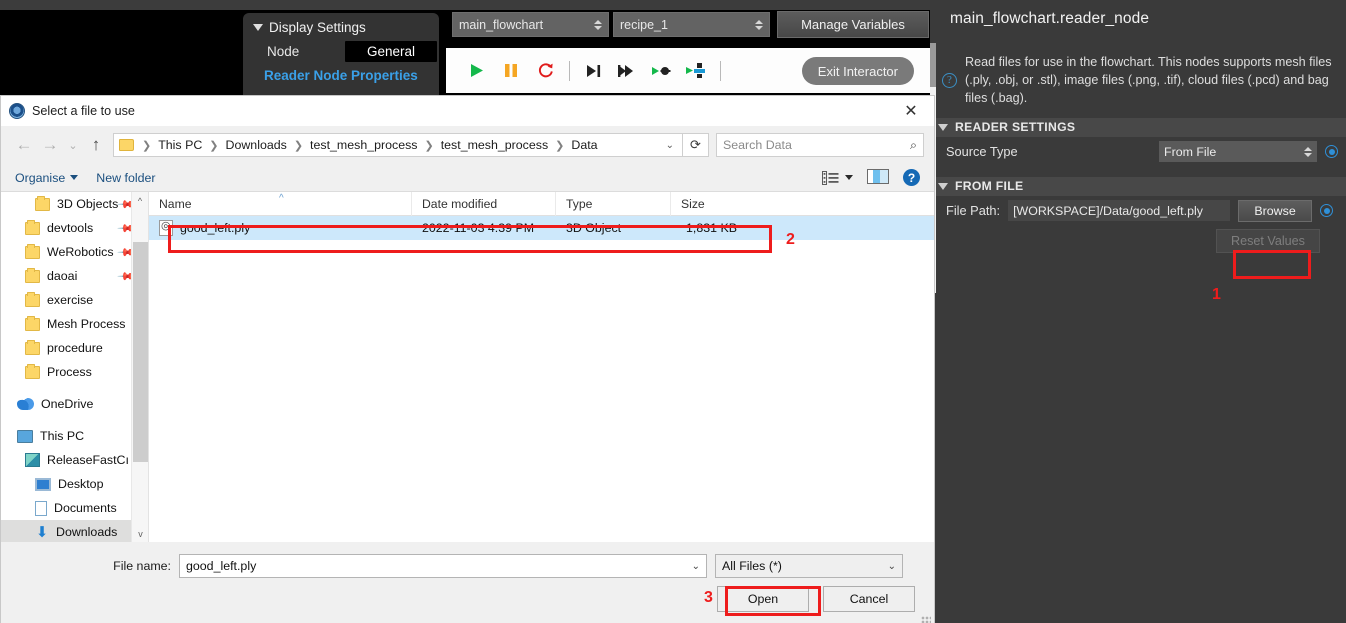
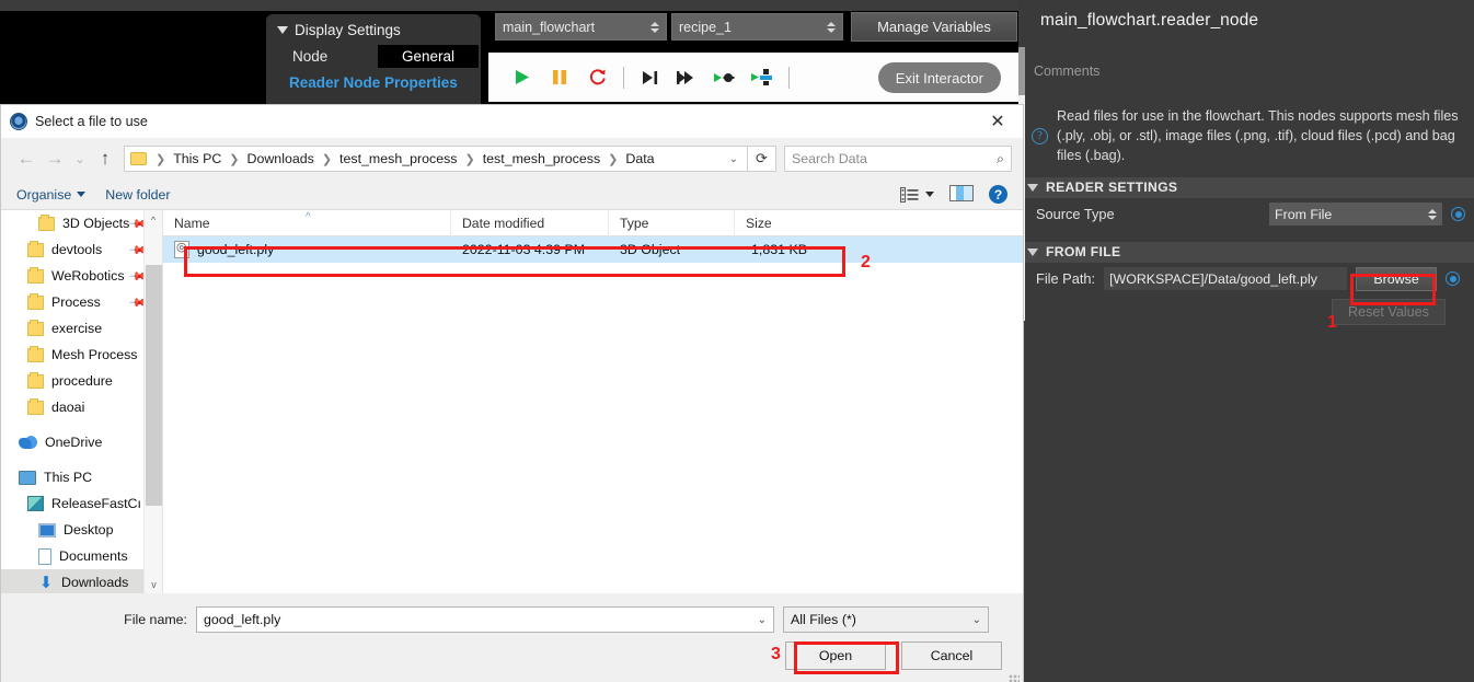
  Display Settings
  Node
  General
  Reader Node Properties
  main_flowchart
  recipe_1
  Manage Variables
  Exit Interactor
  main_flowchart.reader_node
+ Comments
  ?
  Read files for use in the flowchart. This nodes supports mesh files (.ply, .obj, or .stl), image files (.png, .tif), cloud files (.pcd) and bag files (.bag).
  READER SETTINGS
  Source Type
  From File
  FROM FILE
  File Path:
  [WORKSPACE]/Data/good_left.ply
  Browse
  Reset Values
  Select a file to use
  ✕
  ←
  →
  ⌄
  ↑
  ❯
  This PC
  ❯
  Downloads
  ❯
  test_mesh_process
  ❯
  test_mesh_process
  ❯
  Data
  ⌄
  ⟳
  Search Data
  ⌕
  Organise
  New folder
  ?
  3D Objects
  devtools
  WeRobotics
- daoai
+ Process
  exercise
  Mesh Process
  procedure
- Process
+ daoai
  OneDrive
  This PC
  ReleaseFastCı
  Desktop
  Documents
  ⬇
  Downloads
  ^
  v
  Name
  Date modified
  Type
  Size
  ^
  good_left.ply
  2022-11-03 4:39 PM
  3D Object
  1,831 KB
  File name:
  good_left.ply
  ⌄
  All Files (*)
  ⌄
  Open
  Cancel
  1
  2
  3
